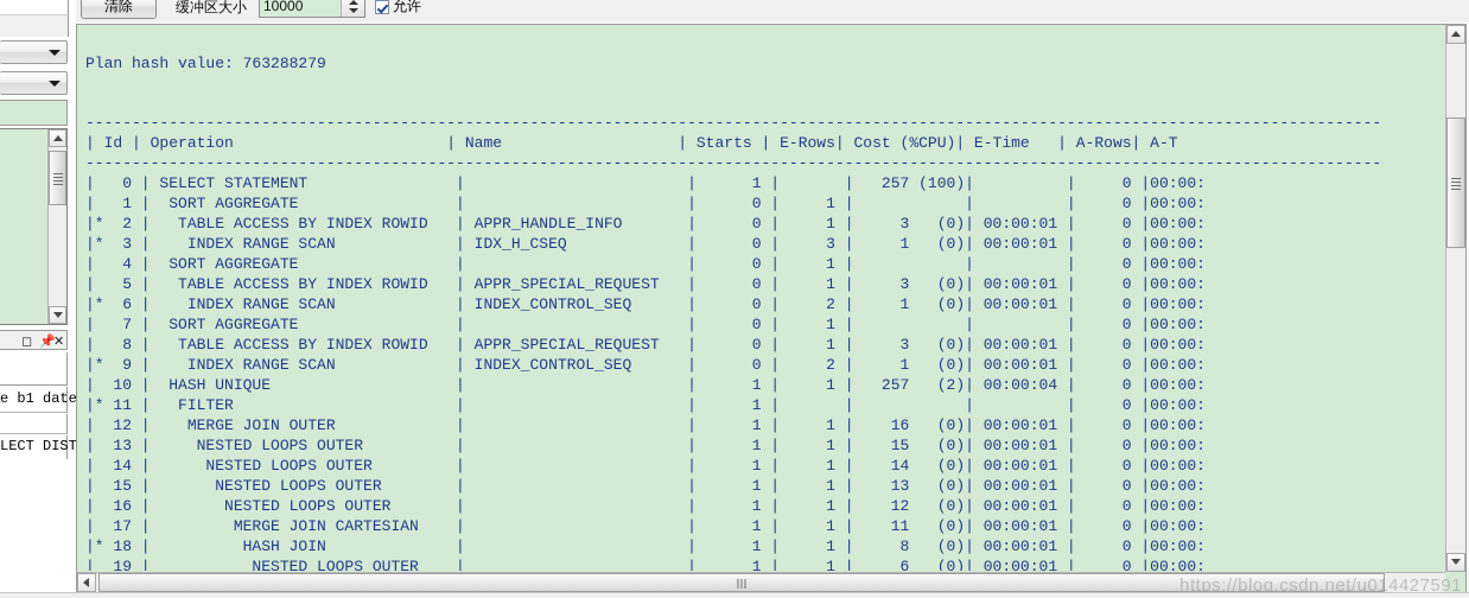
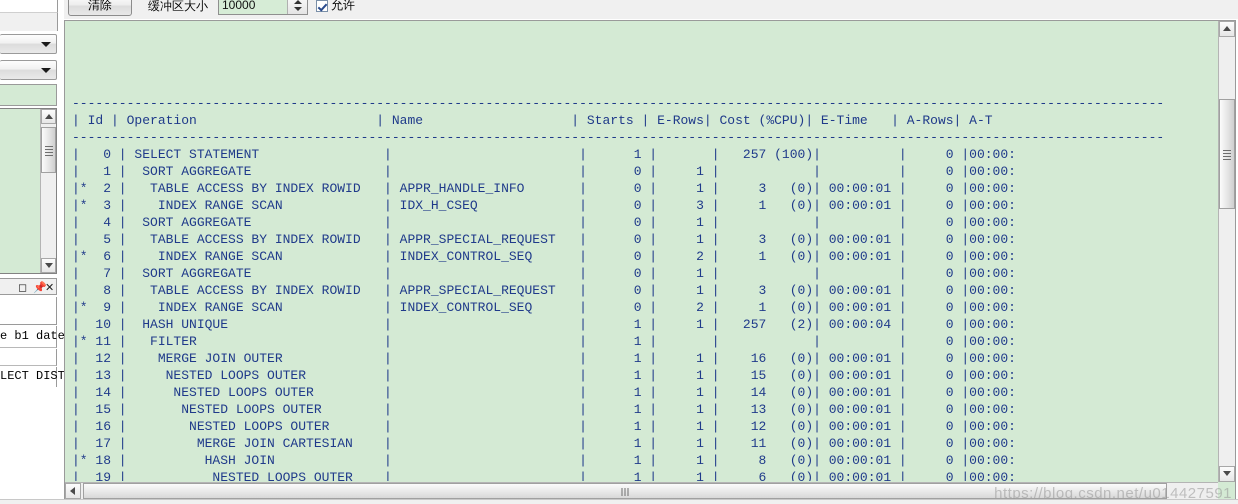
  ◻
  📌
  ✕
  e b1 date
  LECT DIST
  清除
  缓冲区大小
  10000
  允许
- Plan hash value: 763288279
  --------------------------------------------------------------------------------------------------------------------------------------------
  | Id | Operation | Name | Starts | E-Rows| Cost (%CPU)| E-Time | A-Rows| A-T
  --------------------------------------------------------------------------------------------------------------------------------------------
  | 0 | SELECT STATEMENT | | 1 | | 257 (100)| | 0 |00:00:
  | 1 | SORT AGGREGATE | | 0 | 1 | | | 0 |00:00:
  |* 2 | TABLE ACCESS BY INDEX ROWID | APPR_HANDLE_INFO | 0 | 1 | 3 (0)| 00:00:01 | 0 |00:00:
  |* 3 | INDEX RANGE SCAN | IDX_H_CSEQ | 0 | 3 | 1 (0)| 00:00:01 | 0 |00:00:
  | 4 | SORT AGGREGATE | | 0 | 1 | | | 0 |00:00:
  | 5 | TABLE ACCESS BY INDEX ROWID | APPR_SPECIAL_REQUEST | 0 | 1 | 3 (0)| 00:00:01 | 0 |00:00:
  |* 6 | INDEX RANGE SCAN | INDEX_CONTROL_SEQ | 0 | 2 | 1 (0)| 00:00:01 | 0 |00:00:
  | 7 | SORT AGGREGATE | | 0 | 1 | | | 0 |00:00:
  | 8 | TABLE ACCESS BY INDEX ROWID | APPR_SPECIAL_REQUEST | 0 | 1 | 3 (0)| 00:00:01 | 0 |00:00:
  |* 9 | INDEX RANGE SCAN | INDEX_CONTROL_SEQ | 0 | 2 | 1 (0)| 00:00:01 | 0 |00:00:
  | 10 | HASH UNIQUE | | 1 | 1 | 257 (2)| 00:00:04 | 0 |00:00:
  |* 11 | FILTER | | 1 | | | | 0 |00:00:
  | 12 | MERGE JOIN OUTER | | 1 | 1 | 16 (0)| 00:00:01 | 0 |00:00:
  | 13 | NESTED LOOPS OUTER | | 1 | 1 | 15 (0)| 00:00:01 | 0 |00:00:
  | 14 | NESTED LOOPS OUTER | | 1 | 1 | 14 (0)| 00:00:01 | 0 |00:00:
  | 15 | NESTED LOOPS OUTER | | 1 | 1 | 13 (0)| 00:00:01 | 0 |00:00:
  | 16 | NESTED LOOPS OUTER | | 1 | 1 | 12 (0)| 00:00:01 | 0 |00:00:
  | 17 | MERGE JOIN CARTESIAN | | 1 | 1 | 11 (0)| 00:00:01 | 0 |00:00:
  |* 18 | HASH JOIN | | 1 | 1 | 8 (0)| 00:00:01 | 0 |00:00:
  | 19 | NESTED LOOPS OUTER | | 1 | 1 | 6 (0)| 00:00:01 | 0 |00:00:
  https://blog.csdn.net/u014427591
